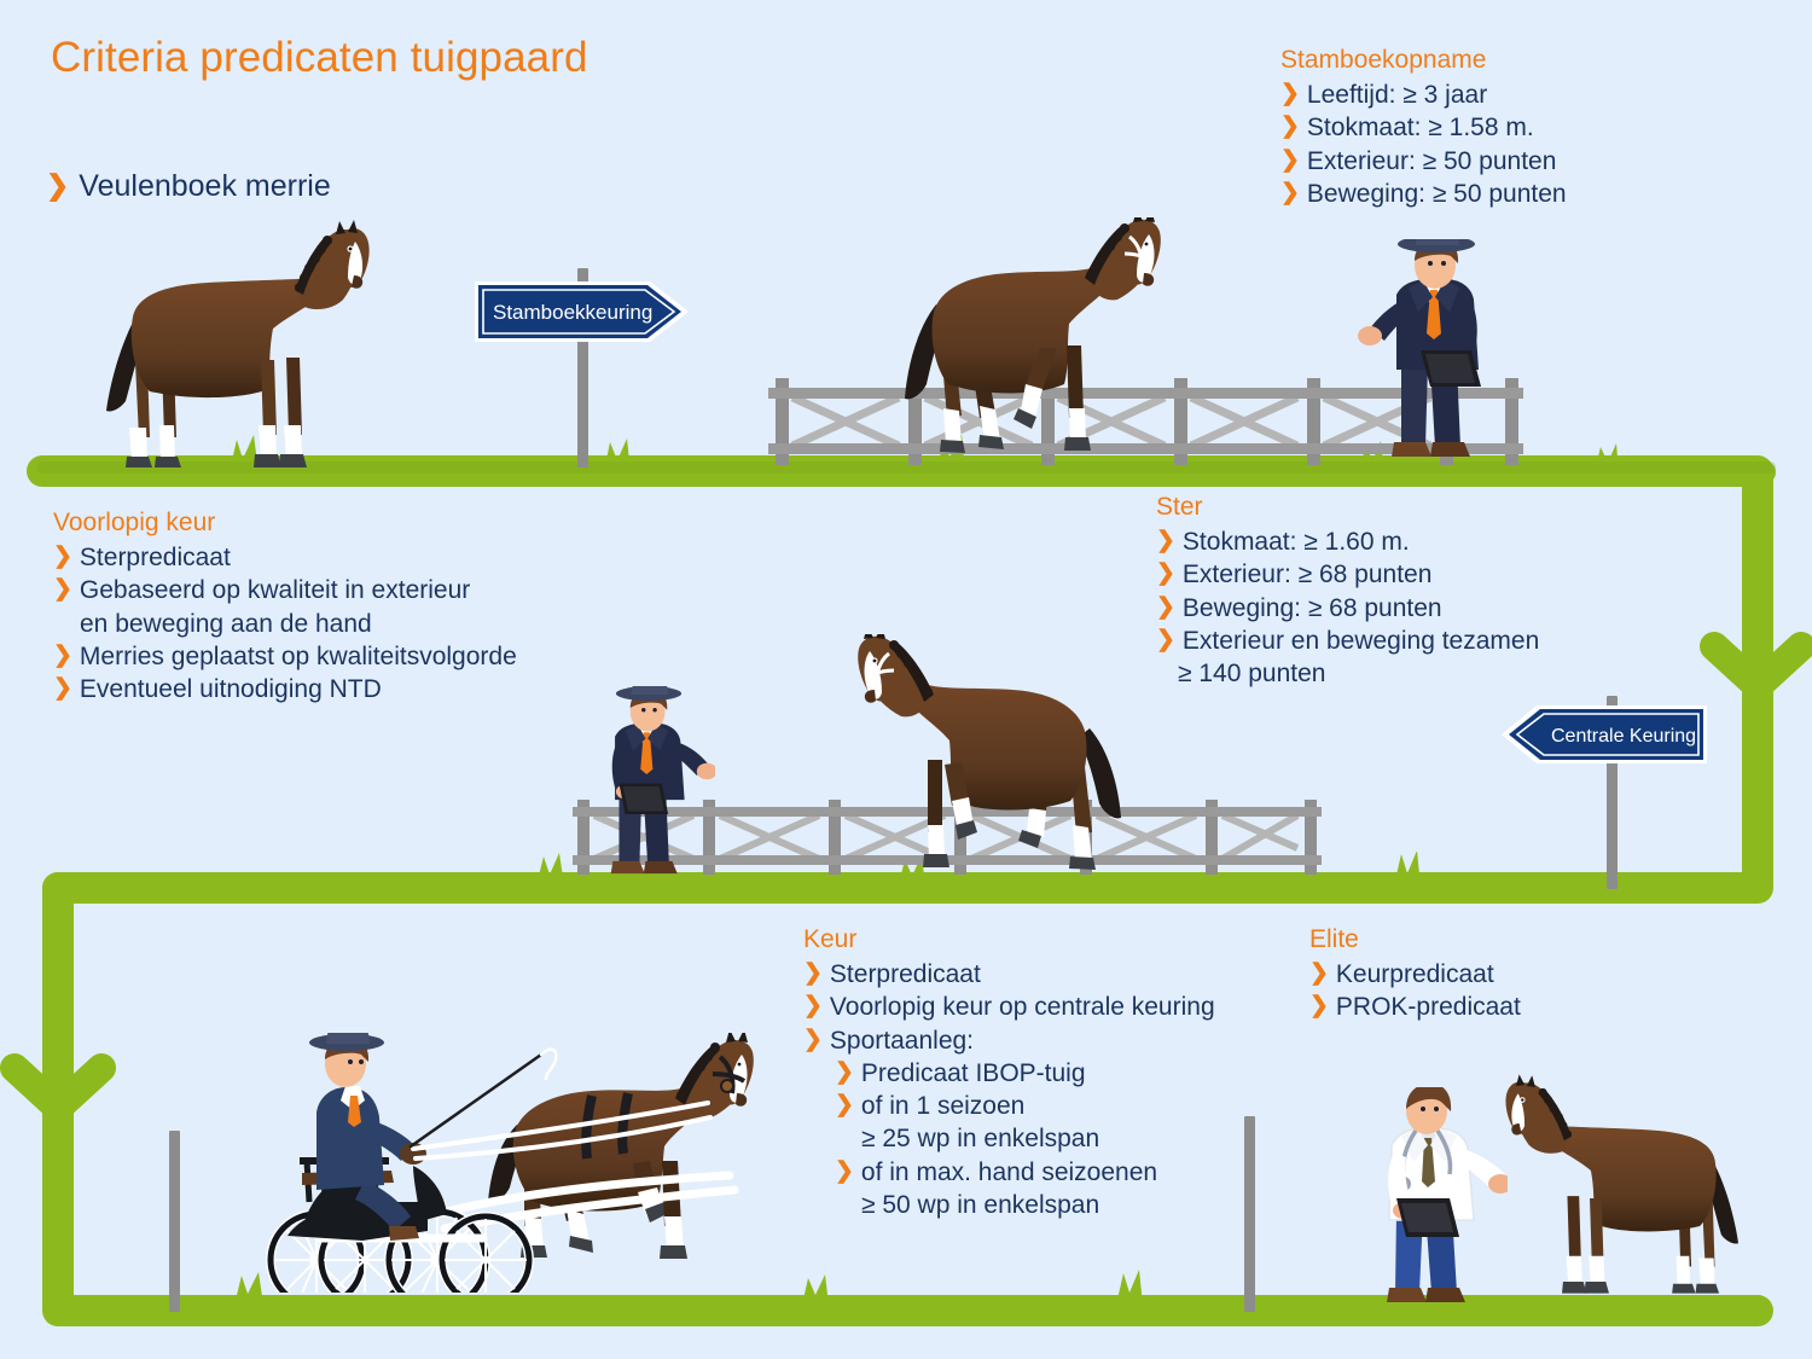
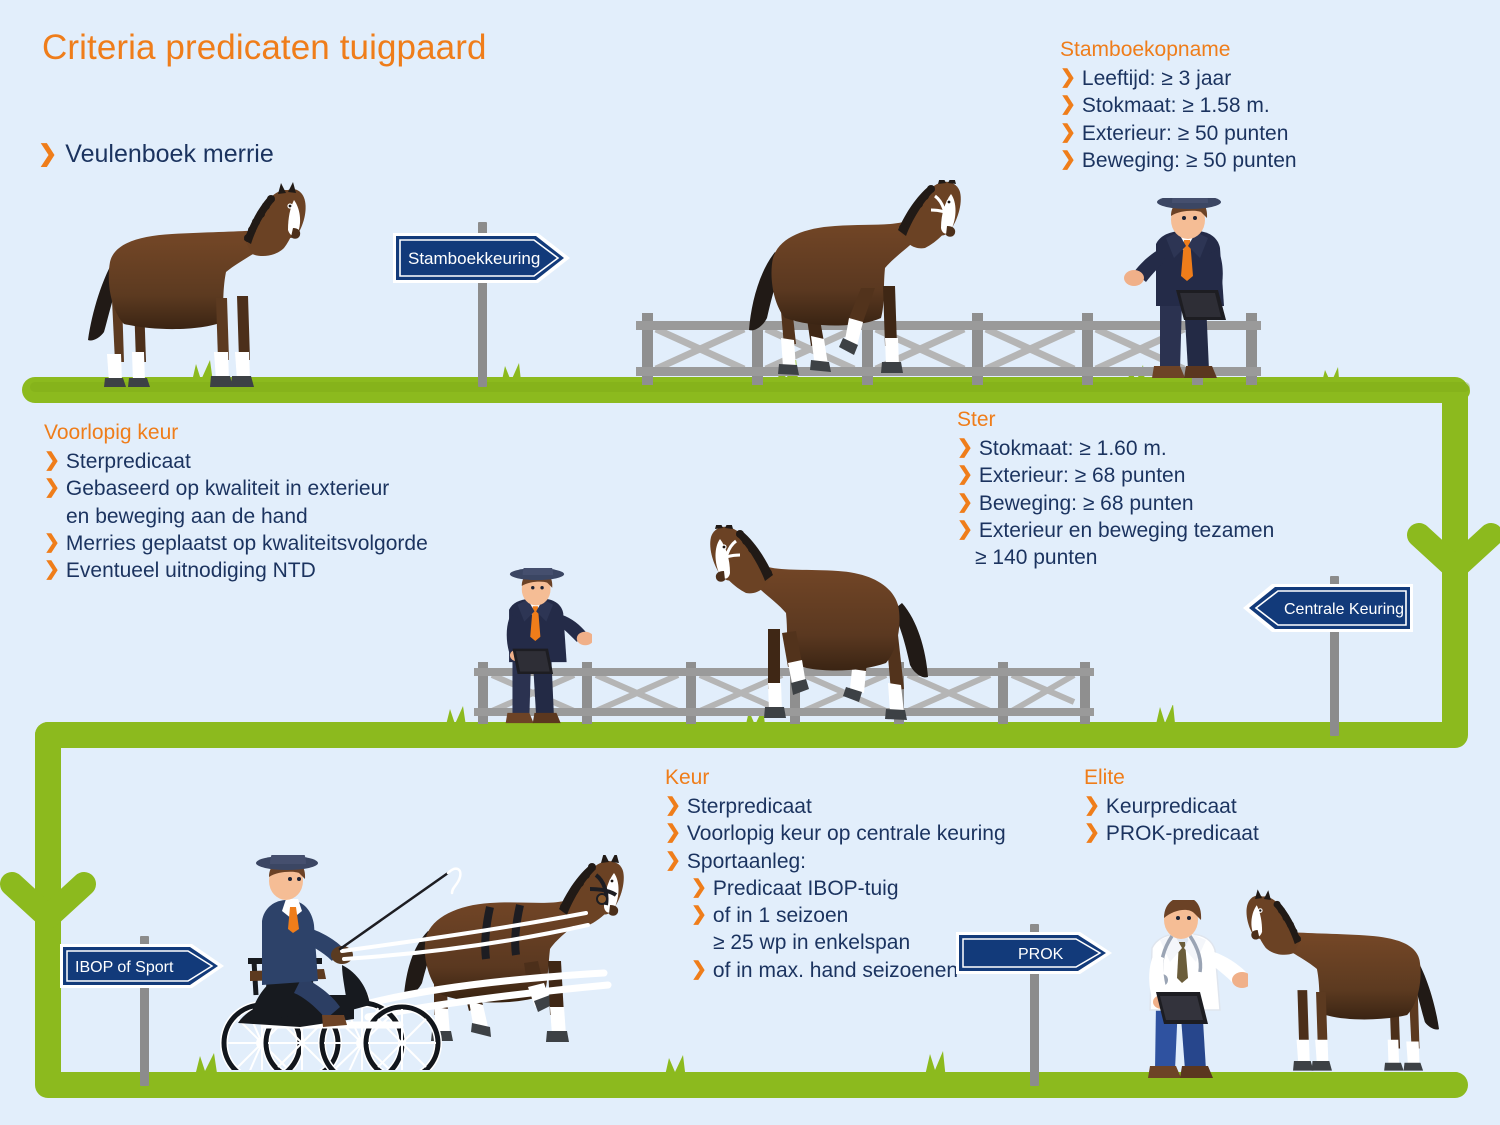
  Criteria predicaten tuigpaard
  ❯
  Veulenboek merrie
  Stamboekopname
  ❯
  Leeftijd: ≥ 3 jaar
  ❯
  Stokmaat: ≥ 1.58 m.
  ❯
  Exterieur: ≥ 50 punten
  ❯
  Beweging: ≥ 50 punten
  Voorlopig keur
  ❯
  Sterpredicaat
  ❯
  Gebaseerd op kwaliteit in exterieur
  en beweging aan de hand
  ❯
  Merries geplaatst op kwaliteitsvolgorde
  ❯
  Eventueel uitnodiging NTD
  Ster
  ❯
  Stokmaat: ≥ 1.60 m.
  ❯
  Exterieur: ≥ 68 punten
  ❯
  Beweging: ≥ 68 punten
  ❯
  Exterieur en beweging tezamen
  ≥ 140 punten
  Keur
  ❯
  Sterpredicaat
  ❯
  Voorlopig keur op centrale keuring
  ❯
  Sportaanleg:
  ❯
  Predicaat IBOP-tuig
  ❯
  of in 1 seizoen
  ≥ 25 wp in enkelspan
  ❯
  of in max. hand seizoenen
- ≥ 50 wp in enkelspan
  Elite
  ❯
  Keurpredicaat
  ❯
  PROK-predicaat
  Stamboekkeuring
  Centrale Keuring
+ IBOP of Sport
+ PROK
